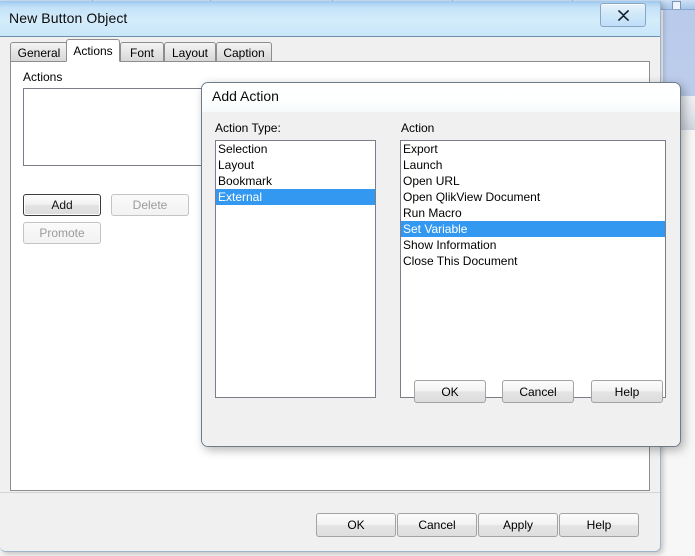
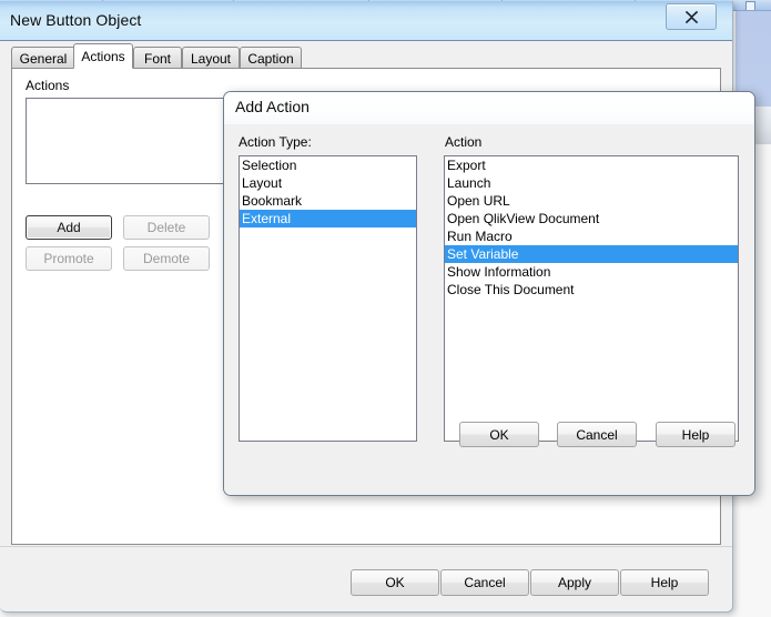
  New Button Object
  General
  Actions
  Font
  Layout
  Caption
  Actions
  Add
  Delete
  Promote
+ Demote
  OK
  Cancel
  Apply
  Help
  Add Action
  Action Type:
  Selection
  Layout
  Bookmark
  External
  Action
  Export
  Launch
  Open URL
  Open QlikView Document
  Run Macro
  Set Variable
  Show Information
  Close This Document
  OK
  Cancel
  Help
